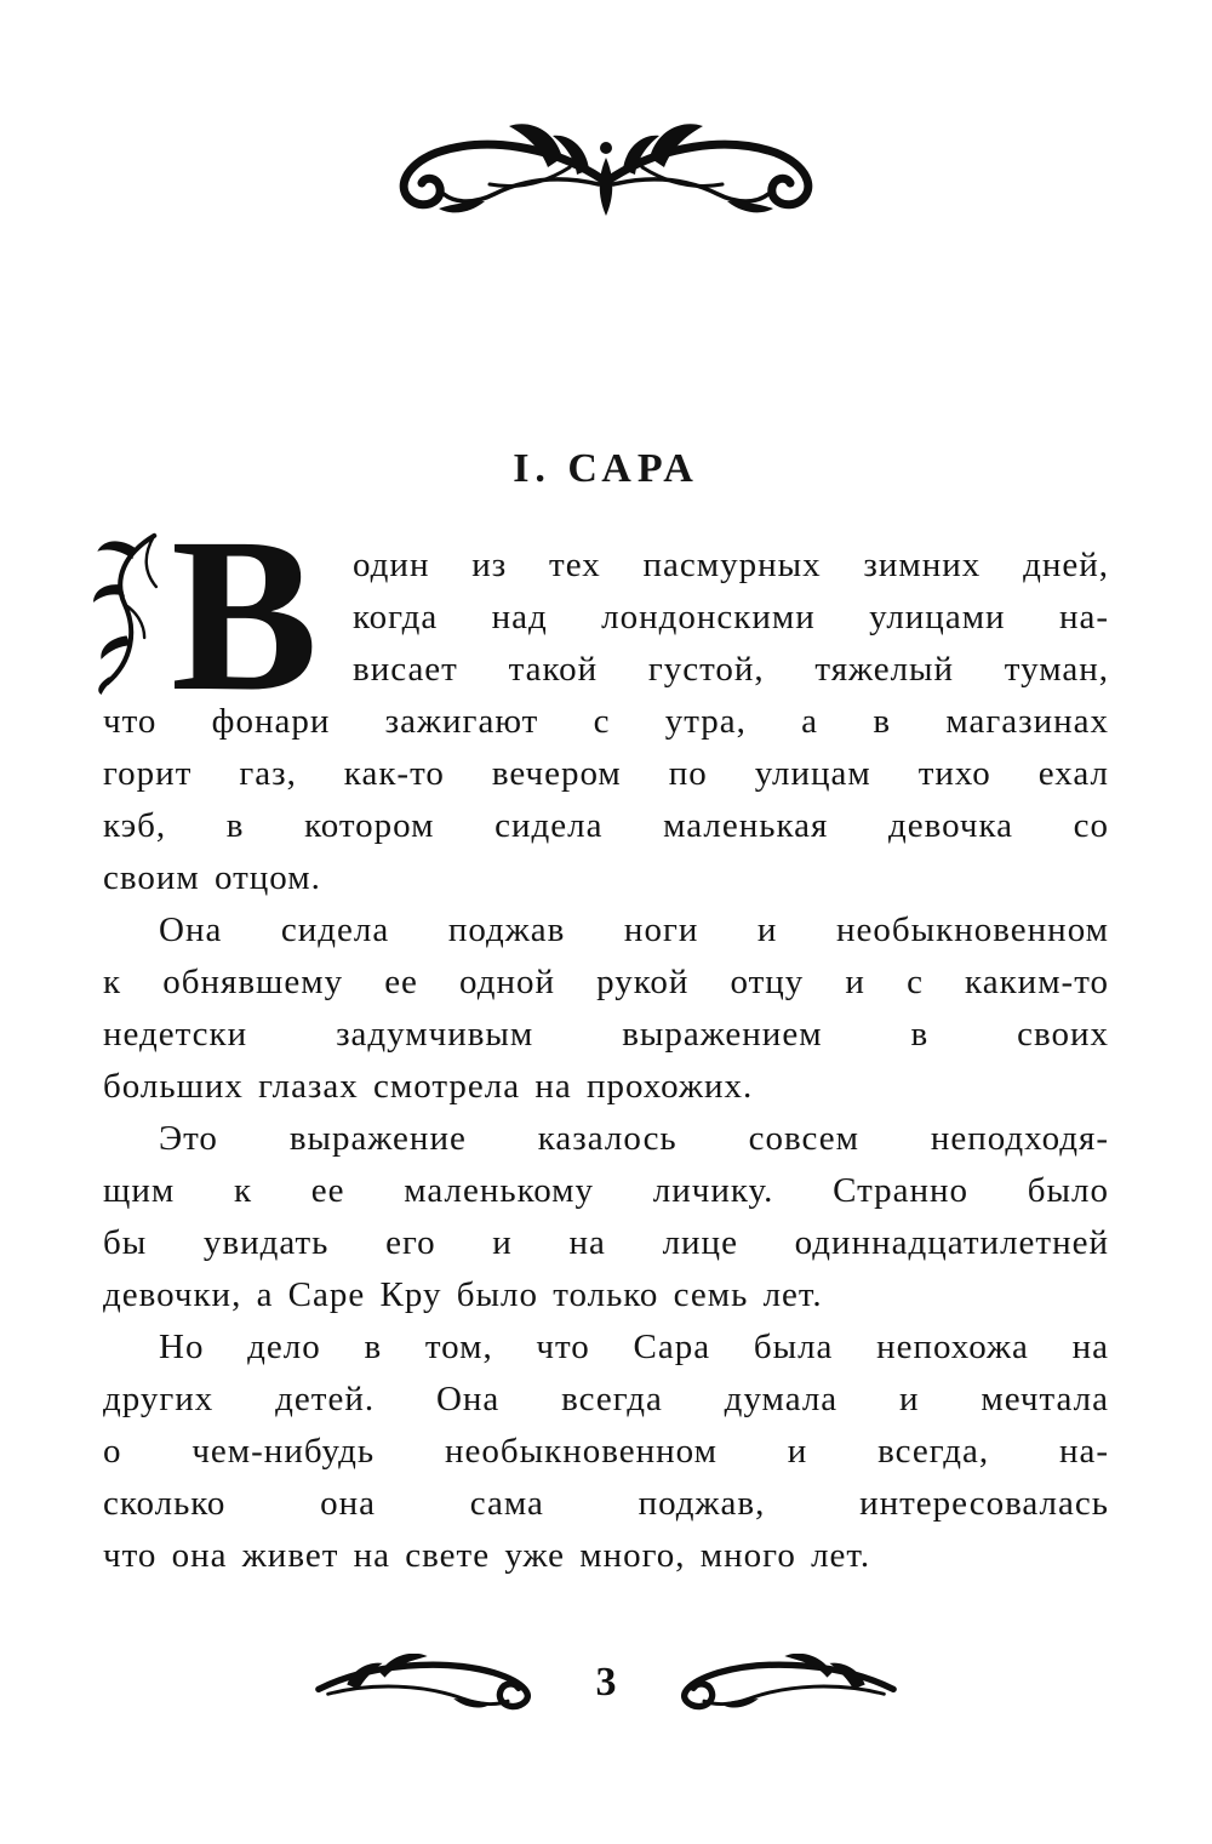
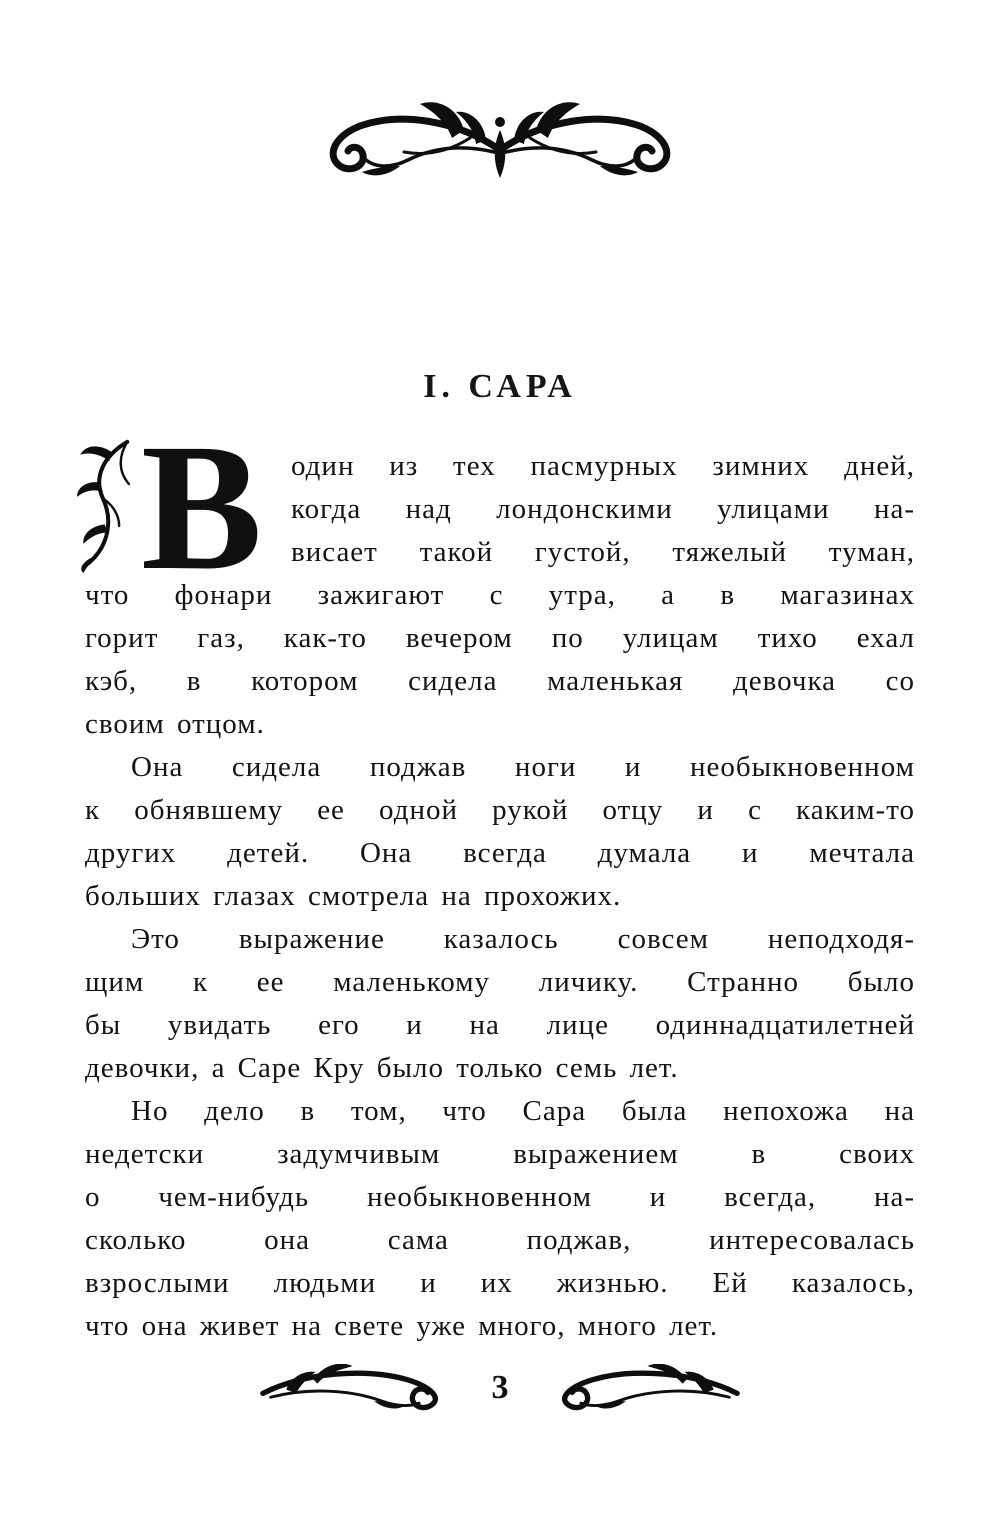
  I. САРА
  В
  один из тех пасмурных зимних дней,
  когда над лондонскими улицами на-
  висает такой густой, тяжелый туман,
  что фонари зажигают с утра, а в магазинах
  горит газ, как-то вечером по улицам тихо ехал
  кэб, в котором сидела маленькая девочка со
  своим отцом.
  Она сидела поджав ноги и необыкновенном
  к обнявшему ее одной рукой отцу и с каким-то
- недетски задумчивым выражением в своих
+ других детей. Она всегда думала и мечтала
  больших глазах смотрела на прохожих.
  Это выражение казалось совсем неподходя-
  щим к ее маленькому личику. Странно было
  бы увидать его и на лице одиннадцатилетней
  девочки, а Саре Кру было только семь лет.
  Но дело в том, что Сара была непохожа на
- других детей. Она всегда думала и мечтала
+ недетски задумчивым выражением в своих
  о чем-нибудь необыкновенном и всегда, на-
  сколько она сама поджав, интересовалась
+ взрослыми людьми и их жизнью. Ей казалось,
  что она живет на свете уже много, много лет.
  3
